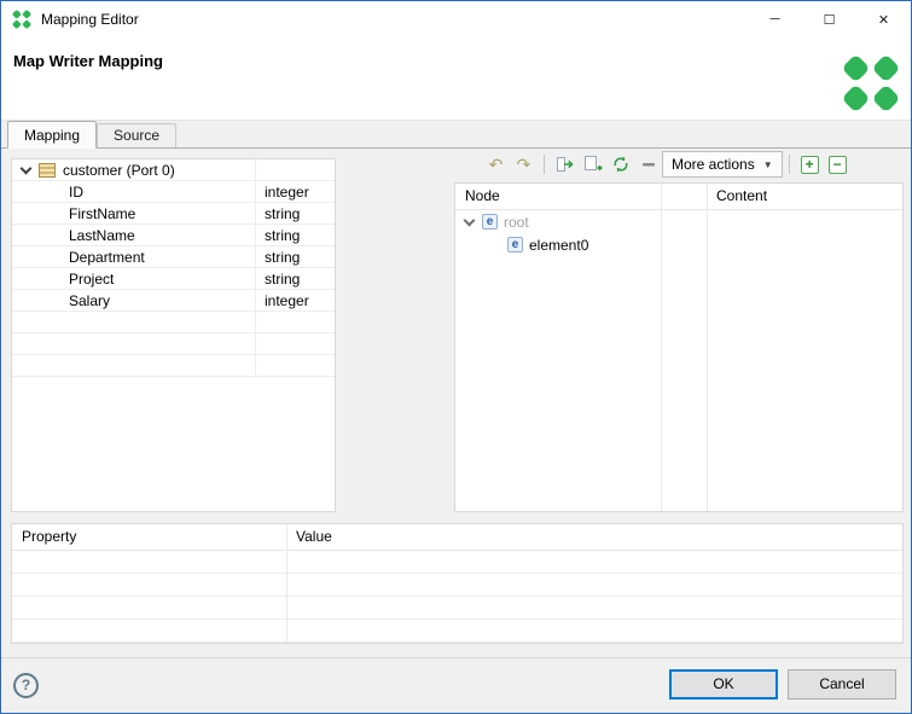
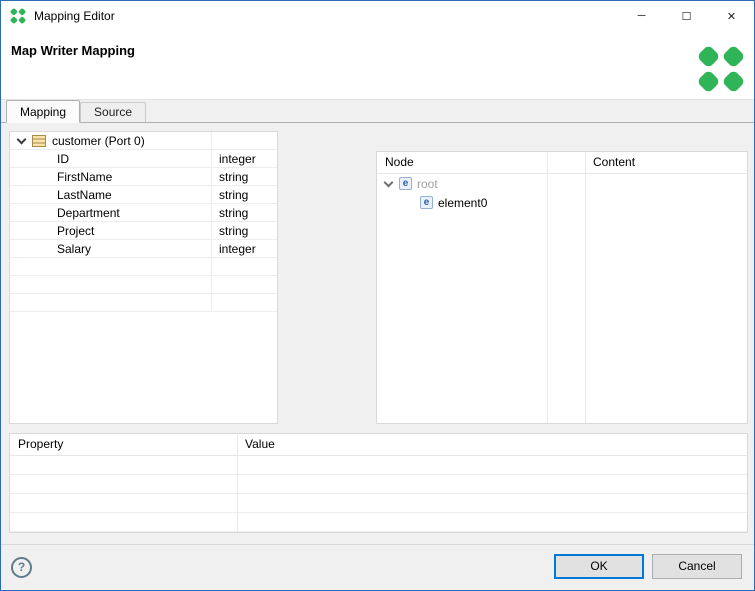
  Mapping Editor
  ─
  ☐
  ✕
  Map Writer Mapping
  Mapping
  Source
  customer (Port 0)
  ID
  integer
  FirstName
  string
  LastName
  string
  Department
  string
  Project
  string
  Salary
  integer
- ↶
- ↷
- More actions
- ▼
- +
- −
  Node
  Content
  e
  root
  e
  element0
  Property
  Value
  ?
  OK
  Cancel
